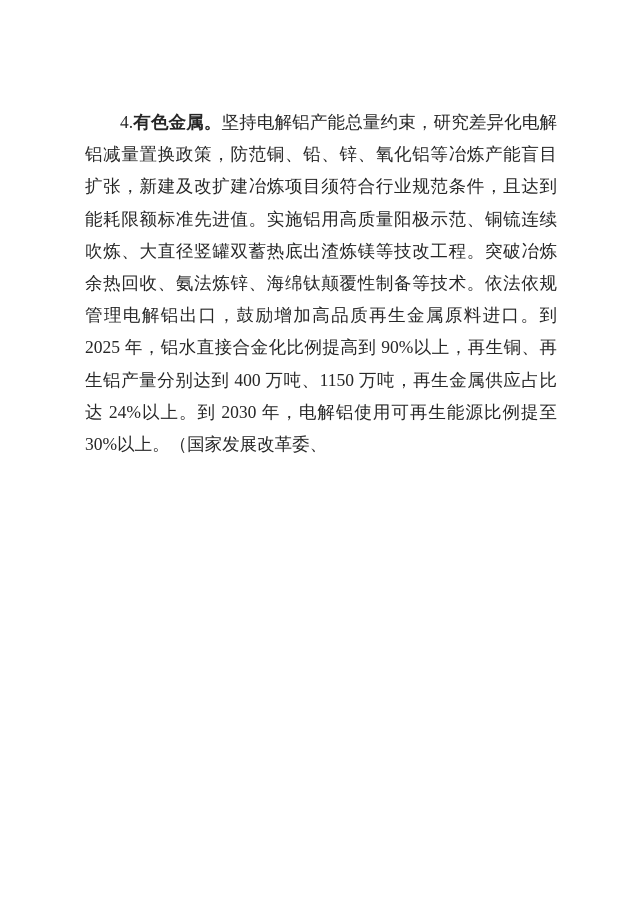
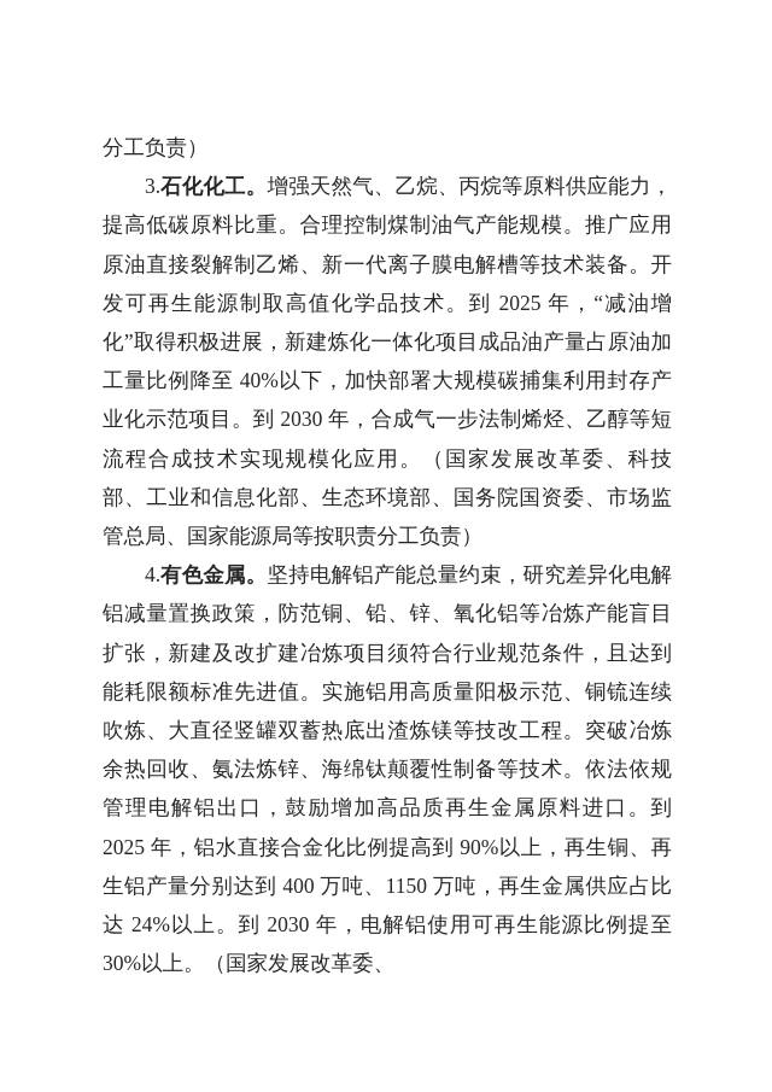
+ 分工负责）
+ 3.石化化工。增强天然气、乙烷、丙烷等原料供应能力，提高低碳原料比重。合理控制煤制油气产能规模。推广应用原油直接裂解制乙烯、新一代离子膜电解槽等技术装备。开发可再生能源制取高值化学品技术。到 2025 年，“减油增化”取得积极进展，新建炼化一体化项目成品油产量占原油加工量比例降至 40%以下，加快部署大规模碳捕集利用封存产业化示范项目。到 2030 年，合成气一步法制烯烃、乙醇等短流程合成技术实现规模化应用。（国家发展改革委、科技部、工业和信息化部、生态环境部、国务院国资委、市场监管总局、国家能源局等按职责分工负责）
  4.有色金属。坚持电解铝产能总量约束，研究差异化电解铝减量置换政策，防范铜、铅、锌、氧化铝等冶炼产能盲目扩张，新建及改扩建冶炼项目须符合行业规范条件，且达到能耗限额标准先进值。实施铝用高质量阳极示范、铜锍连续吹炼、大直径竖罐双蓄热底出渣炼镁等技改工程。突破冶炼余热回收、氨法炼锌、海绵钛颠覆性制备等技术。依法依规管理电解铝出口，鼓励增加高品质再生金属原料进口。到 2025 年，铝水直接合金化比例提高到 90%以上，再生铜、再生铝产量分别达到 400 万吨、1150 万吨，再生金属供应占比达 24%以上。到 2030 年，电解铝使用可再生能源比例提至 30%以上。（国家发展改革委、
